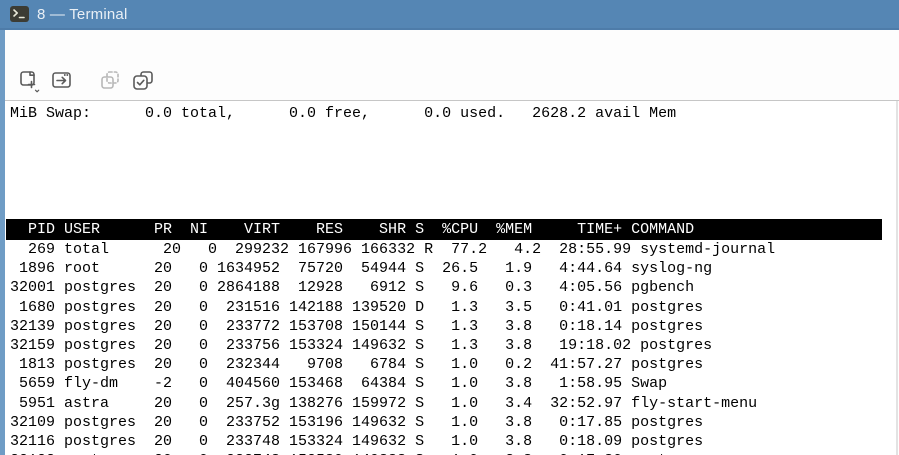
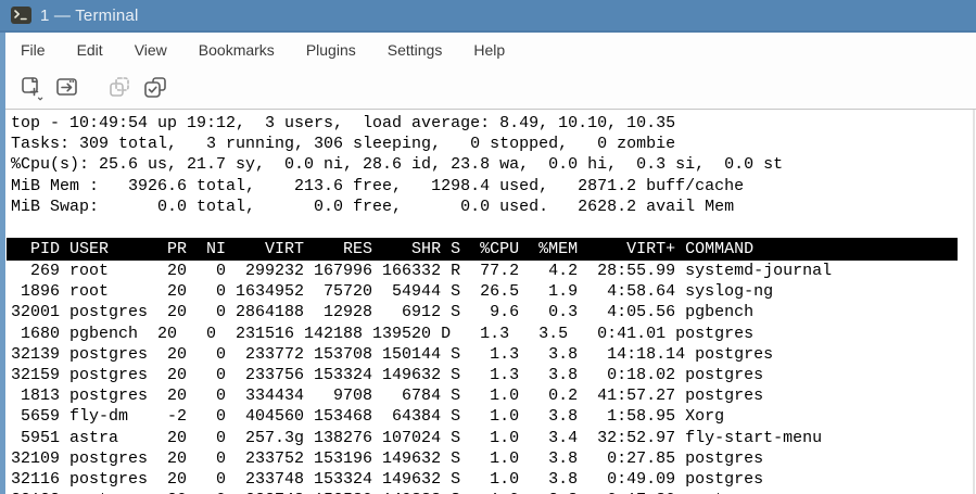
- 8 — Terminal
+ 1 — Terminal
+ File
+ Edit
+ View
+ Bookmarks
+ Plugins
+ Settings
+ Help
+ top - 10:49:54 up 19:12, 3 users, load average: 8.49, 10.10, 10.35
+ Tasks: 309 total, 3 running, 306 sleeping, 0 stopped, 0 zombie
+ %Cpu(s): 25.6 us, 21.7 sy, 0.0 ni, 28.6 id, 23.8 wa, 0.0 hi, 0.3 si, 0.0 st
+ MiB Mem : 3926.6 total, 213.6 free, 1298.4 used, 2871.2 buff/cache
  MiB Swap: 0.0 total, 0.0 free, 0.0 used. 2628.2 avail Mem
- PID USER PR NI VIRT RES SHR S %CPU %MEM TIME+ COMMAND
+ PID USER PR NI VIRT RES SHR S %CPU %MEM VIRT+ COMMAND
- 269 total 20 0 299232 167996 166332 R 77.2 4.2 28:55.99 systemd-journal
+ 269 root 20 0 299232 167996 166332 R 77.2 4.2 28:55.99 systemd-journal
- 1896 root 20 0 1634952 75720 54944 S 26.5 1.9 4:44.64 syslog-ng
+ 1896 root 20 0 1634952 75720 54944 S 26.5 1.9 4:58.64 syslog-ng
  32001 postgres 20 0 2864188 12928 6912 S 9.6 0.3 4:05.56 pgbench
- 1680 postgres 20 0 231516 142188 139520 D 1.3 3.5 0:41.01 postgres
+ 1680 pgbench 20 0 231516 142188 139520 D 1.3 3.5 0:41.01 postgres
- 32139 postgres 20 0 233772 153708 150144 S 1.3 3.8 0:18.14 postgres
+ 32139 postgres 20 0 233772 153708 150144 S 1.3 3.8 14:18.14 postgres
- 32159 postgres 20 0 233756 153324 149632 S 1.3 3.8 19:18.02 postgres
+ 32159 postgres 20 0 233756 153324 149632 S 1.3 3.8 0:18.02 postgres
- 1813 postgres 20 0 232344 9708 6784 S 1.0 0.2 41:57.27 postgres
+ 1813 postgres 20 0 334434 9708 6784 S 1.0 0.2 41:57.27 postgres
- 5659 fly-dm -2 0 404560 153468 64384 S 1.0 3.8 1:58.95 Swap
+ 5659 fly-dm -2 0 404560 153468 64384 S 1.0 3.8 1:58.95 Xorg
- 5951 astra 20 0 257.3g 138276 159972 S 1.0 3.4 32:52.97 fly-start-menu
+ 5951 astra 20 0 257.3g 138276 107024 S 1.0 3.4 32:52.97 fly-start-menu
- 32109 postgres 20 0 233752 153196 149632 S 1.0 3.8 0:17.85 postgres
+ 32109 postgres 20 0 233752 153196 149632 S 1.0 3.8 0:27.85 postgres
- 32116 postgres 20 0 233748 153324 149632 S 1.0 3.8 0:18.09 postgres
+ 32116 postgres 20 0 233748 153324 149632 S 1.0 3.8 0:49.09 postgres
